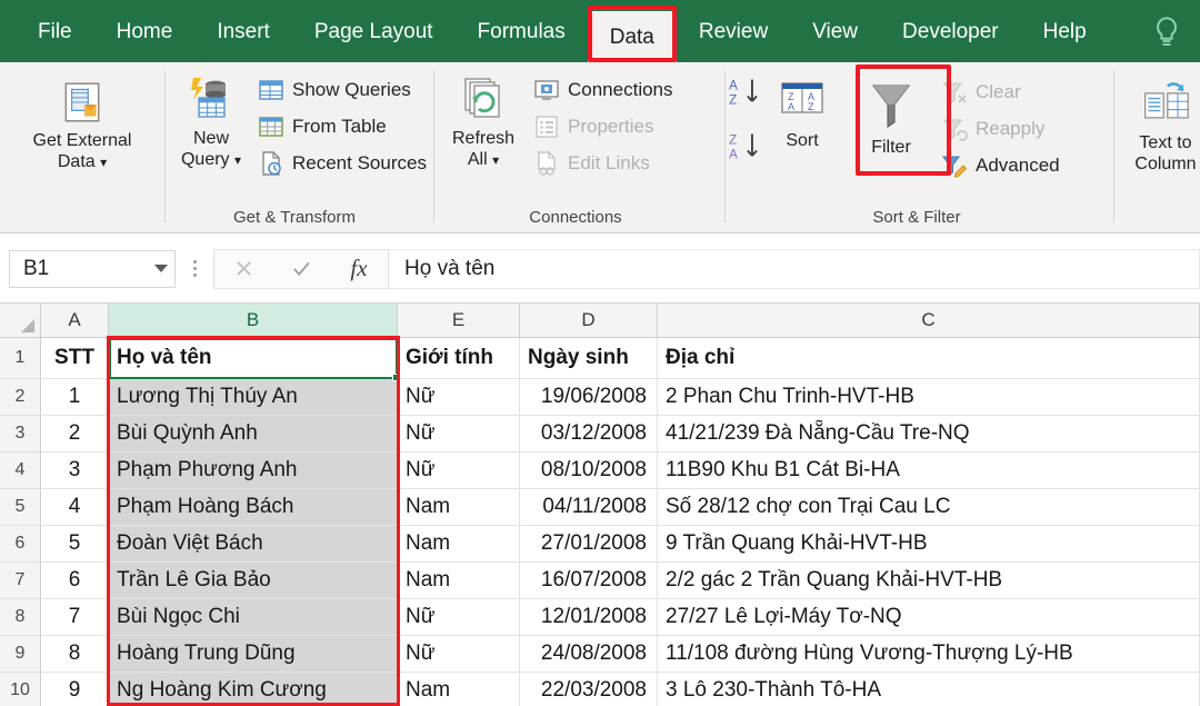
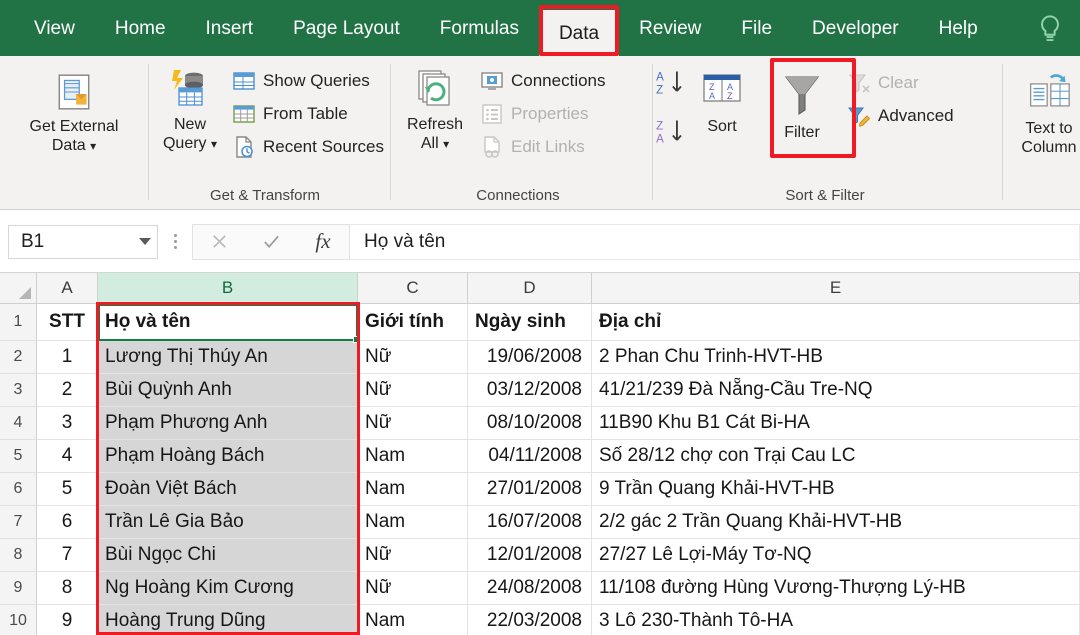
- File
+ View
  Home
  Insert
  Page Layout
  Formulas
  Data
  Review
- View
+ File
  Developer
  Help
  Get External
  Data ▾
  New
  Query ▾
  Show Queries
  From Table
  Recent Sources
  Get & Transform
  Refresh
  All ▾
  Connections
  Properties
  Edit Links
  Connections
  A
  Z
  Z
  A
  Z
  A
  A
  Z
  Sort
  Filter
  Clear
- Reapply
  Advanced
  Sort & Filter
  Text to
  Column
  B1
  fx
  Họ và tên
  A
  B
- E
+ C
  D
- C
+ E
  1
  2
  3
  4
  5
  6
  7
  8
  9
  10
  STT
  Họ và tên
  Giới tính
  Ngày sinh
  Địa chỉ
  1
  Lương Thị Thúy An
  Nữ
  19/06/2008
  2 Phan Chu Trinh-HVT-HB
  2
  Bùi Quỳnh Anh
  Nữ
  03/12/2008
  41/21/239 Đà Nẵng-Cầu Tre-NQ
  3
  Phạm Phương Anh
  Nữ
  08/10/2008
  11B90 Khu B1 Cát Bi-HA
  4
  Phạm Hoàng Bách
  Nam
  04/11/2008
  Số 28/12 chợ con Trại Cau LC
  5
  Đoàn Việt Bách
  Nam
  27/01/2008
  9 Trần Quang Khải-HVT-HB
  6
  Trần Lê Gia Bảo
  Nam
  16/07/2008
  2/2 gác 2 Trần Quang Khải-HVT-HB
  7
  Bùi Ngọc Chi
  Nữ
  12/01/2008
  27/27 Lê Lợi-Máy Tơ-NQ
  8
- Hoàng Trung Dũng
+ Ng Hoàng Kim Cương
  Nữ
  24/08/2008
  11/108 đường Hùng Vương-Thượng Lý-HB
  9
- Ng Hoàng Kim Cương
+ Hoàng Trung Dũng
  Nam
  22/03/2008
  3 Lô 230-Thành Tô-HA
